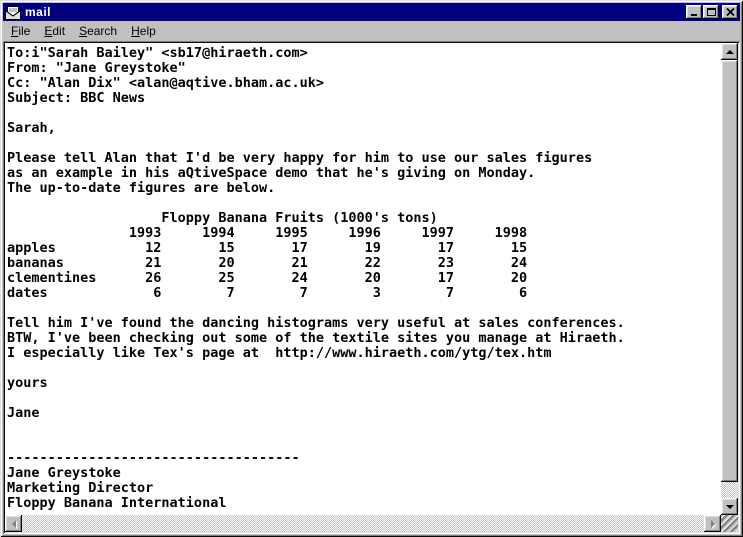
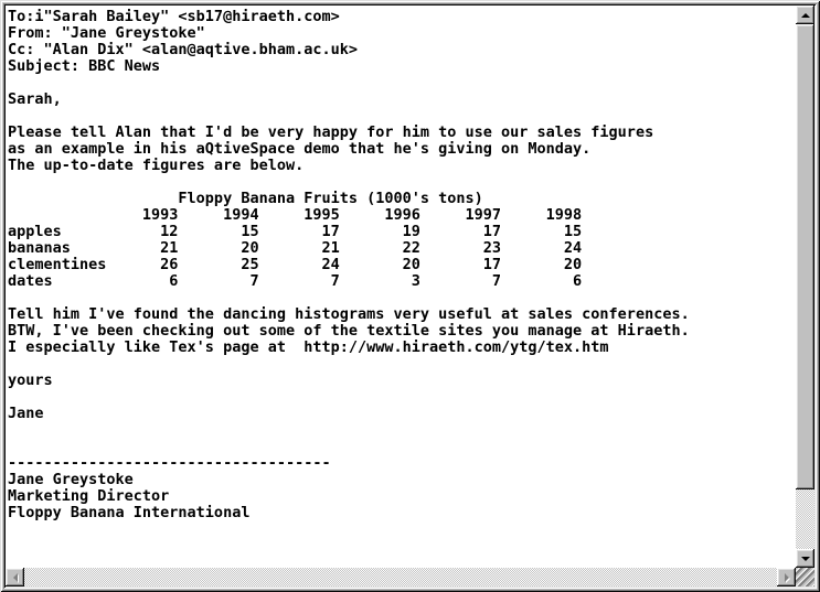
- mail
- File
- Edit
- Search
- Help
  To:i"Sarah Bailey" <sb17@hiraeth.com>
  From: "Jane Greystoke"
  Cc: "Alan Dix" <alan@aqtive.bham.ac.uk>
  Subject: BBC News
  Sarah,
  Please tell Alan that I'd be very happy for him to use our sales figures
  as an example in his aQtiveSpace demo that he's giving on Monday.
  The up-to-date figures are below.
  Floppy Banana Fruits (1000's tons)
  1993 1994 1995 1996 1997 1998
  apples 12 15 17 19 17 15
  bananas 21 20 21 22 23 24
  clementines 26 25 24 20 17 20
  dates 6 7 7 3 7 6
  Tell him I've found the dancing histograms very useful at sales conferences.
  BTW, I've been checking out some of the textile sites you manage at Hiraeth.
  I especially like Tex's page at http://www.hiraeth.com/ytg/tex.htm
  yours
  Jane
  ------------------------------------
  Jane Greystoke
  Marketing Director
  Floppy Banana International
